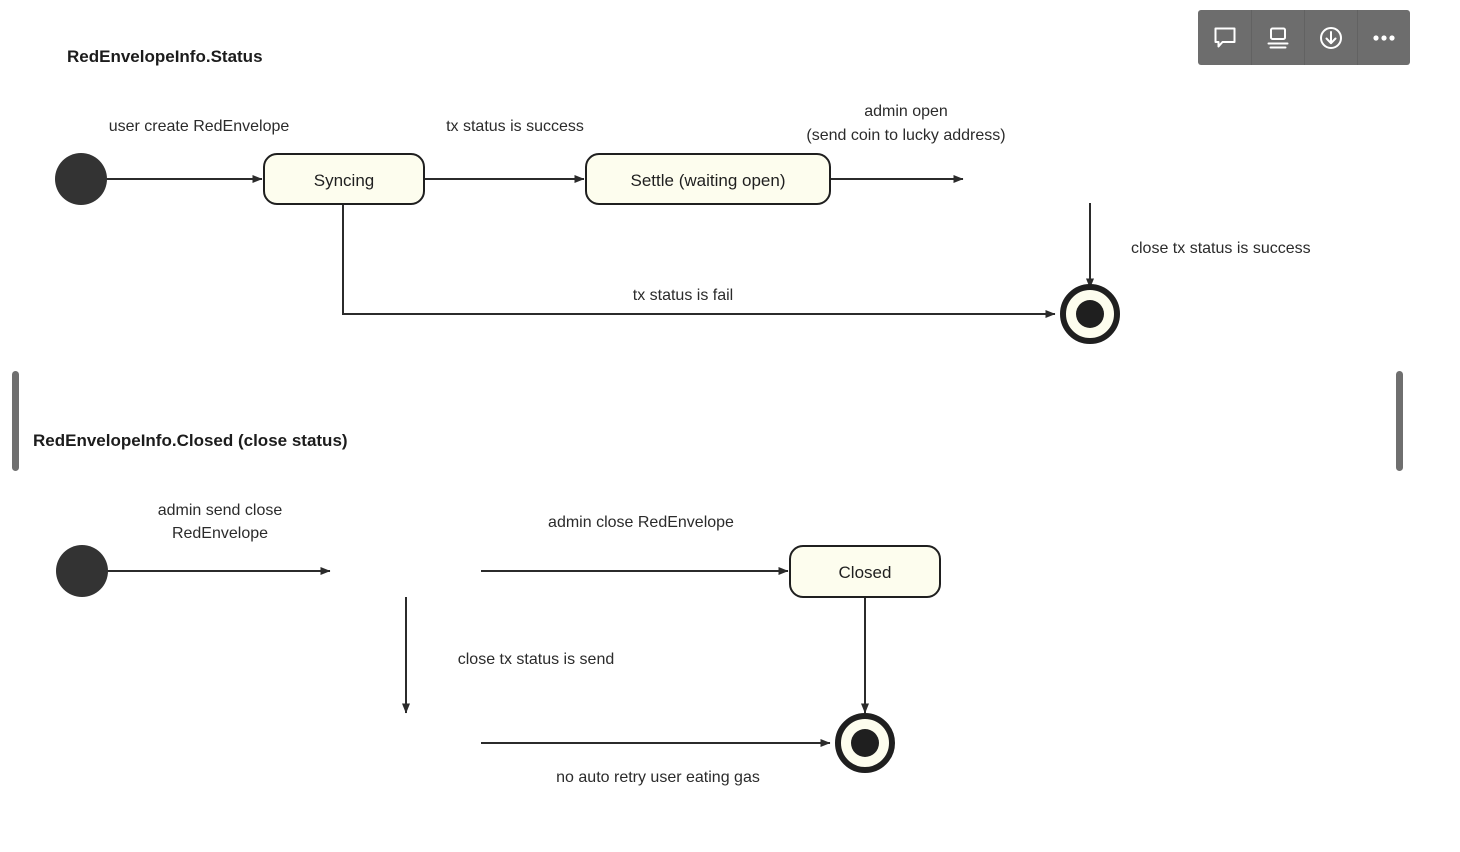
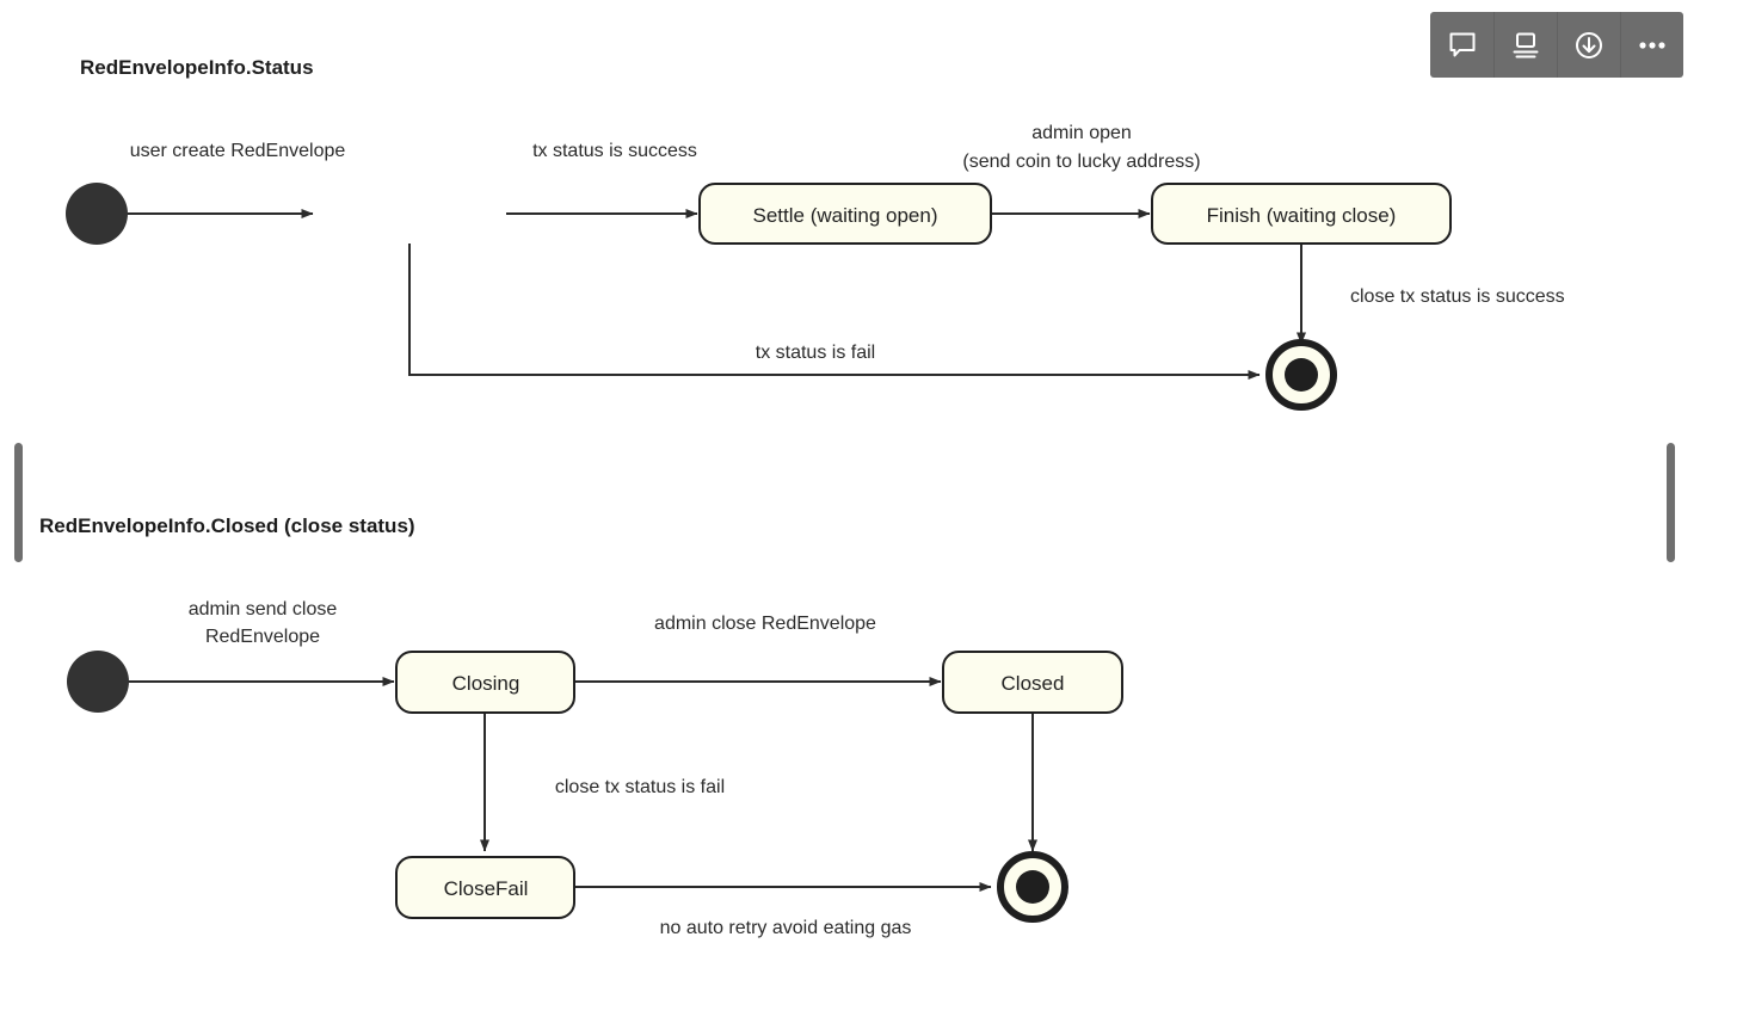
- Syncing
  Settle (waiting open)
+ Finish (waiting close)
  user create RedEnvelope
  tx status is success
  admin open
  (send coin to lucky address)
  close tx status is success
  tx status is fail
+ Closing
  Closed
+ CloseFail
  admin send close
  RedEnvelope
  admin close RedEnvelope
- close tx status is send
+ close tx status is fail
- no auto retry user eating gas
+ no auto retry avoid eating gas
  RedEnvelopeInfo.Status
  RedEnvelopeInfo.Closed (close status)
